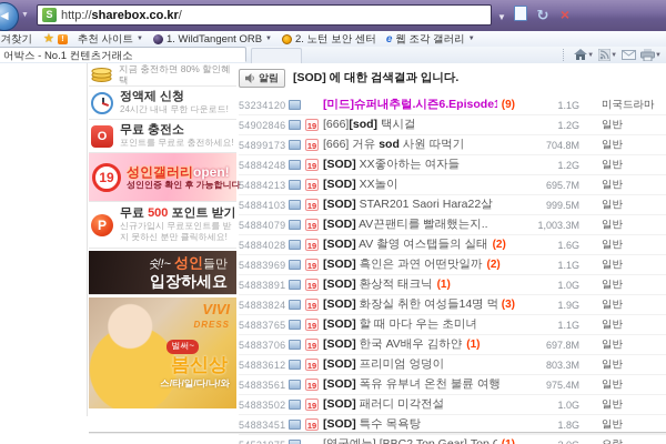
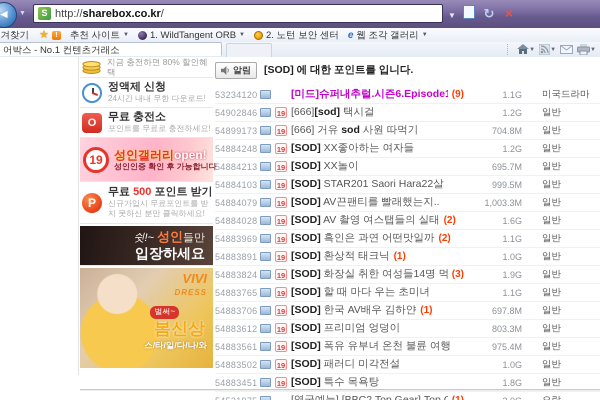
  ◄
  S
  http://sharebox.co.kr/
  ▼
  ↻
  ×
  겨찾기
  ★
  추천 사이트
  1. WildTangent ORB
  2. 노턴 보안 센터
  e
  웹 조각 갤러리
  어박스 - No.1 컨텐츠거래소
  지금 충전하면 80% 할인혜택
  정액제 신청
  24시간 내내 무한 다운로드!
  O
  무료 충전소
  포인트를 무료로 충전하세요!
  19
  성인갤러리open!
  성인인증 확인 후 가능합니다
  P
  무료 500 포인트 받기
  신규가입시 무료포인트를 받지 못하신 분만 클릭하세요!
  쉿!~ 성인들만
  입장하세요
  VIVI
  DRESS
  벌써~
  봄신상
  스/타/일/다/나/와
  알림
- [SOD] 에 대한 검색결과 입니다.
+ [SOD] 에 대한 포인트를 입니다.
  53234120
  (9)
  1.1G
  미국드라마
  54902846
  19
  [666][sod] 택시걸
  1.2G
  일반
  54899173
  19
  [666] 거유 sod 사원 따먹기
  704.8M
  일반
  54884248
  19
  [SOD] XX좋아하는 여자들
  1.2G
  일반
  54884213
  19
  [SOD] XX놀이
  695.7M
  일반
  54884103
  19
  [SOD] STAR201 Saori Hara22살
  999.5M
  일반
  54884079
  19
  [SOD] AV끈팬티를 빨래했는지..
  1,003.3M
  일반
  54884028
  19
  [SOD] AV 촬영 여스탭들의 실태
  (2)
  1.6G
  일반
  54883969
  19
  [SOD] 흑인은 과연 어떤맛일까
  (2)
  1.1G
  일반
  54883891
  19
  [SOD] 환상적 태크닉
  (1)
  1.0G
  일반
  54883824
  19
  [SOD] 화장실 취한 여성들14명 먹
  (3)
  1.9G
  일반
  54883765
  19
  [SOD] 할 때 마다 우는 초미녀
  1.1G
  일반
  54883706
  19
  [SOD] 한국 AV배우 김하얀
  (1)
  697.8M
  일반
  54883612
  19
  [SOD] 프리미엄 엉덩이
  803.3M
  일반
  54883561
  19
  [SOD] 폭유 유부녀 온천 불륜 여행
  975.4M
  일반
  54883502
  19
  [SOD] 패러디 미각전설
  1.0G
  일반
  54883451
  19
  [SOD] 특수 목욕탕
  1.8G
  일반
